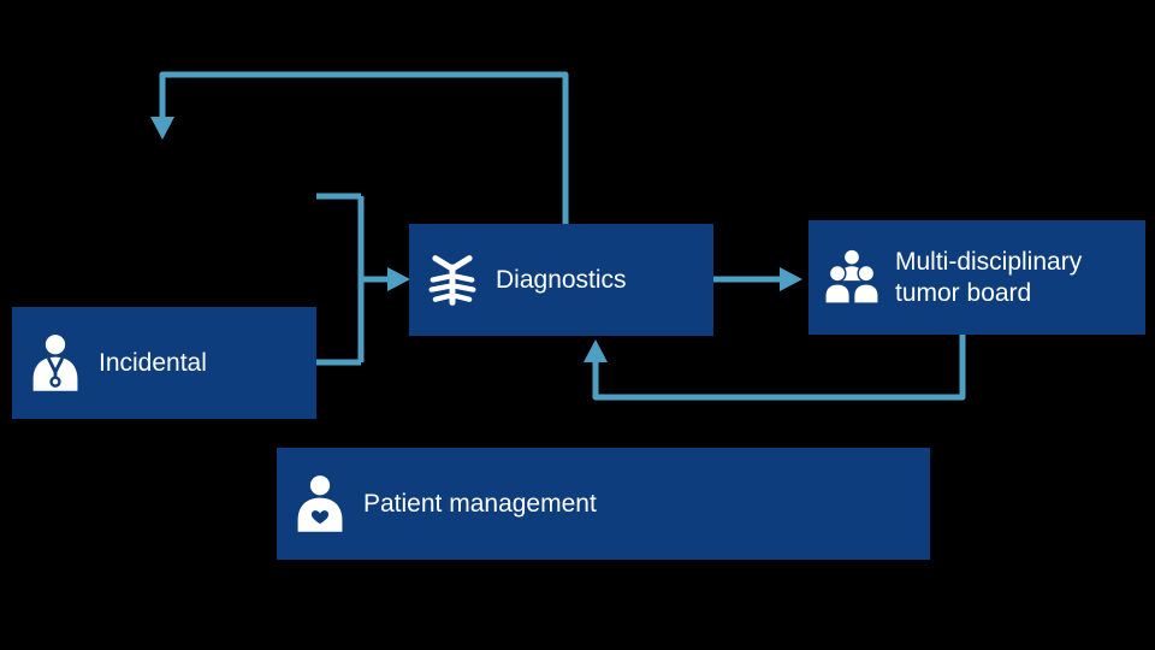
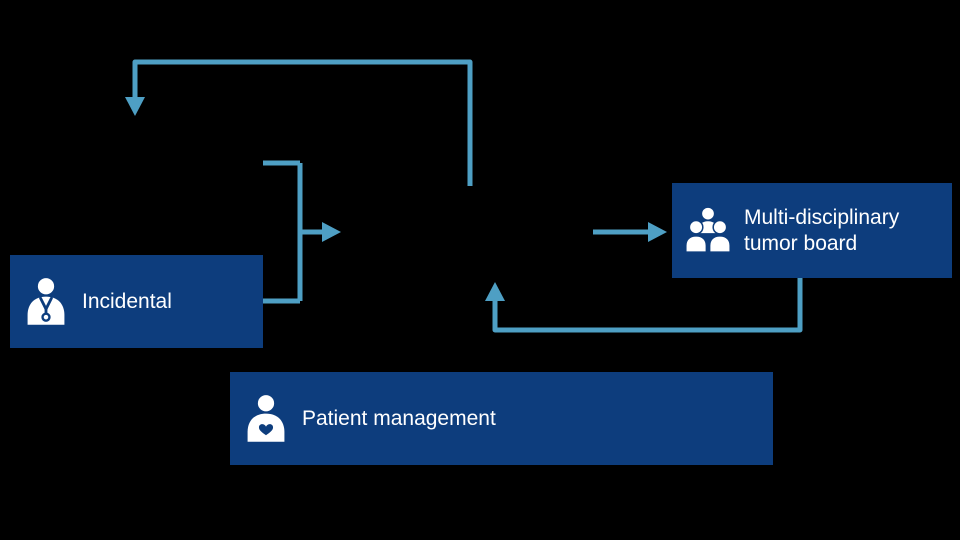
  Incidental
- Diagnostics
  Multi-disciplinary tumor board
  Patient management
